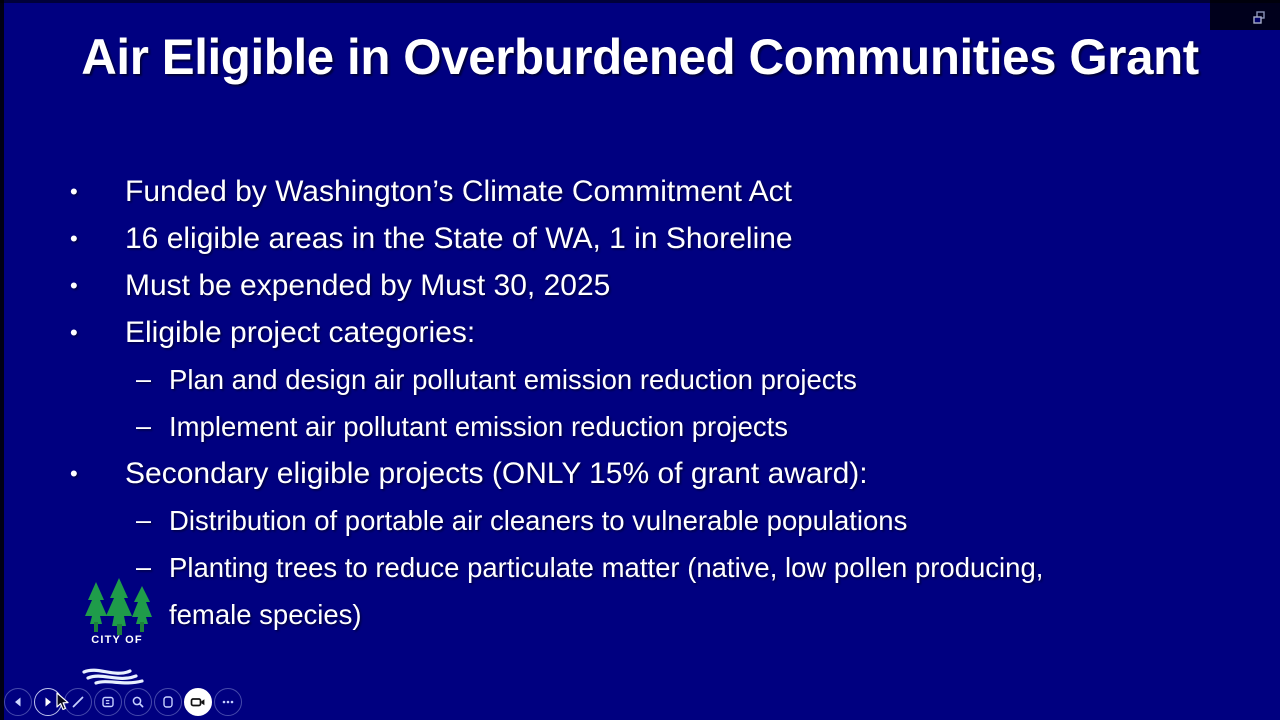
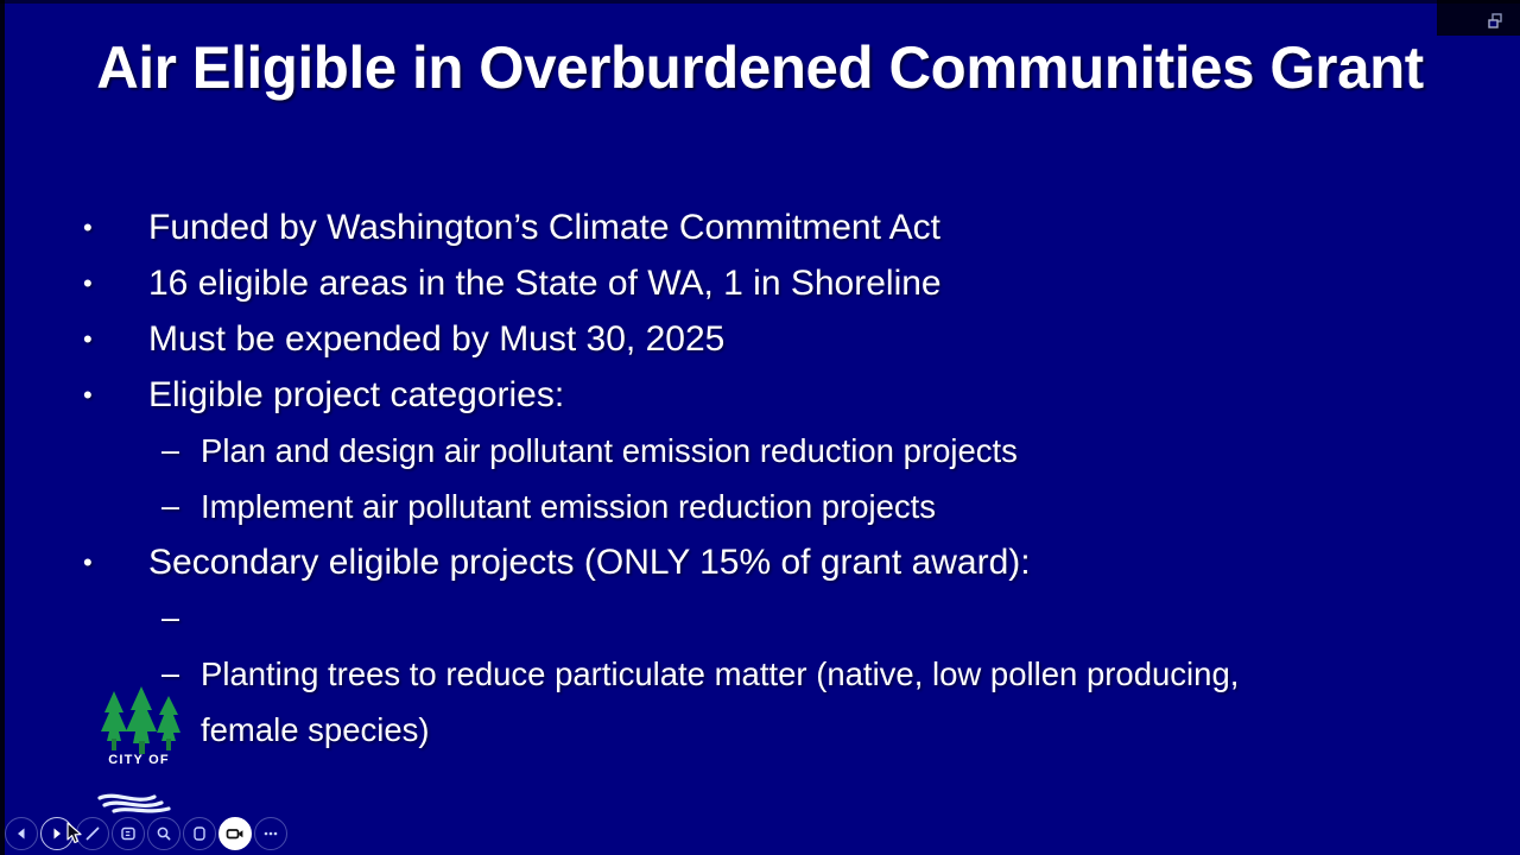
  Air Eligible in Overburdened Communities Grant
  •
  Funded by Washington’s Climate Commitment Act
  •
  16 eligible areas in the State of WA, 1 in Shoreline
  •
  Must be expended by Must 30, 2025
  •
  Eligible project categories:
  –
  Plan and design air pollutant emission reduction projects
  –
  Implement air pollutant emission reduction projects
  •
  Secondary eligible projects (ONLY 15% of grant award):
  –
- Distribution of portable air cleaners to vulnerable populations
  –
  Planting trees to reduce particulate matter (native, low pollen producing, female species)
  CITY OF
